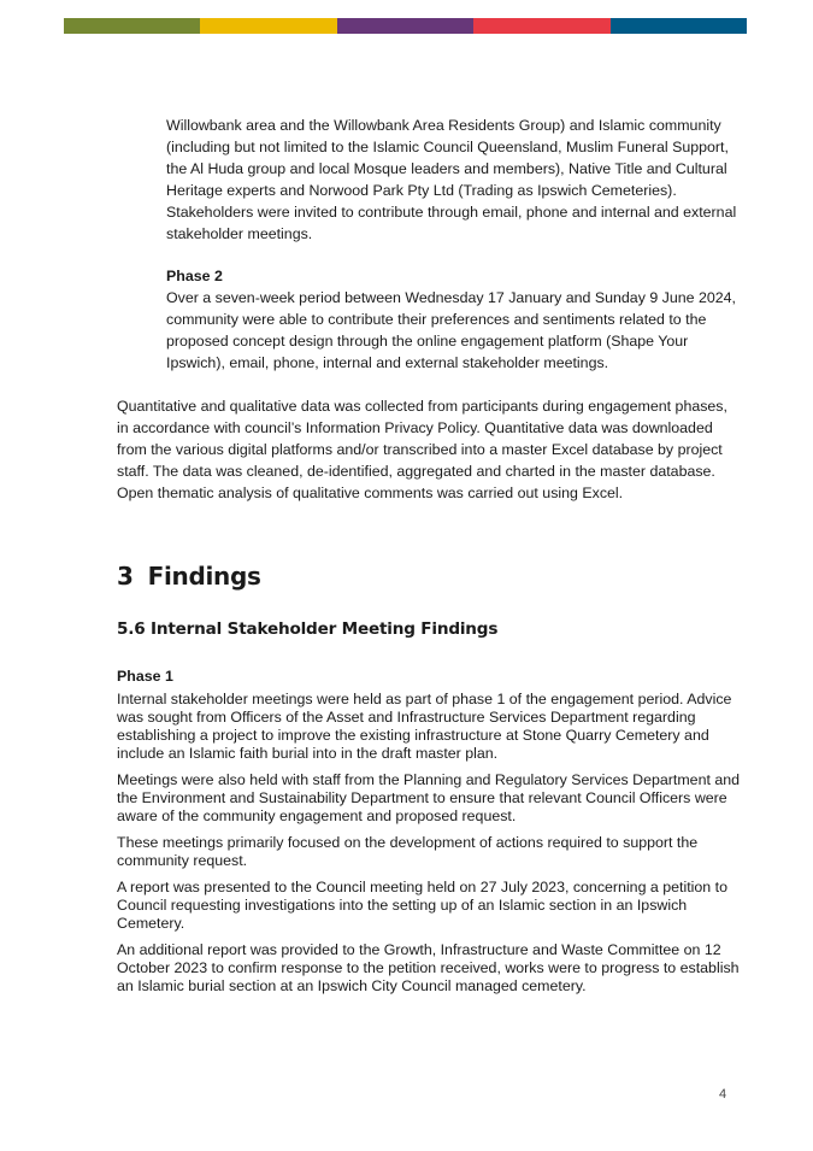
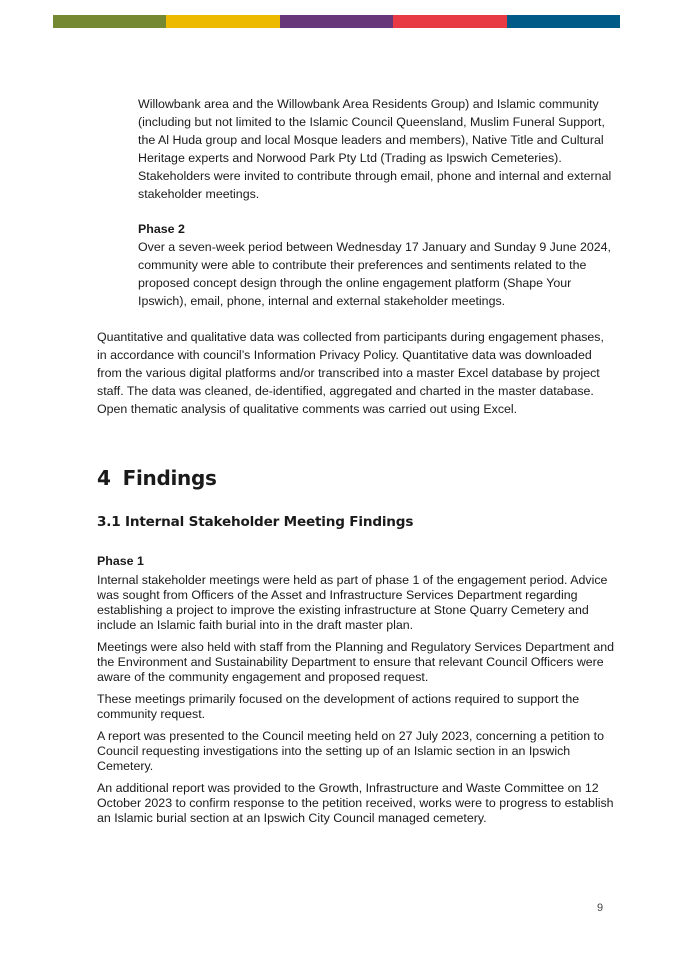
  Willowbank area and the Willowbank Area Residents Group) and Islamic community (including but not limited to the Islamic Council Queensland, Muslim Funeral Support, the Al Huda group and local Mosque leaders and members), Native Title and Cultural Heritage experts and Norwood Park Pty Ltd (Trading as Ipswich Cemeteries). Stakeholders were invited to contribute through email, phone and internal and external stakeholder meetings.
  Phase 2
  Over a seven-week period between Wednesday 17 January and Sunday 9 June 2024, community were able to contribute their preferences and sentiments related to the proposed concept design through the online engagement platform (Shape Your Ipswich), email, phone, internal and external stakeholder meetings.
  Quantitative and qualitative data was collected from participants during engagement phases, in accordance with council’s Information Privacy Policy. Quantitative data was downloaded from the various digital platforms and/or transcribed into a master Excel database by project staff. The data was cleaned, de-identified, aggregated and charted in the master database. Open thematic analysis of qualitative comments was carried out using Excel.
- 3 Findings
+ 4 Findings
- 5.6 Internal Stakeholder Meeting Findings
+ 3.1 Internal Stakeholder Meeting Findings
  Phase 1
  Internal stakeholder meetings were held as part of phase 1 of the engagement period. Advice was sought from Officers of the Asset and Infrastructure Services Department regarding establishing a project to improve the existing infrastructure at Stone Quarry Cemetery and include an Islamic faith burial into in the draft master plan.
  Meetings were also held with staff from the Planning and Regulatory Services Department and the Environment and Sustainability Department to ensure that relevant Council Officers were aware of the community engagement and proposed request.
  These meetings primarily focused on the development of actions required to support the community request.
  A report was presented to the Council meeting held on 27 July 2023, concerning a petition to Council requesting investigations into the setting up of an Islamic section in an Ipswich Cemetery.
  An additional report was provided to the Growth, Infrastructure and Waste Committee on 12 October 2023 to confirm response to the petition received, works were to progress to establish an Islamic burial section at an Ipswich City Council managed cemetery.
- 4
+ 9
